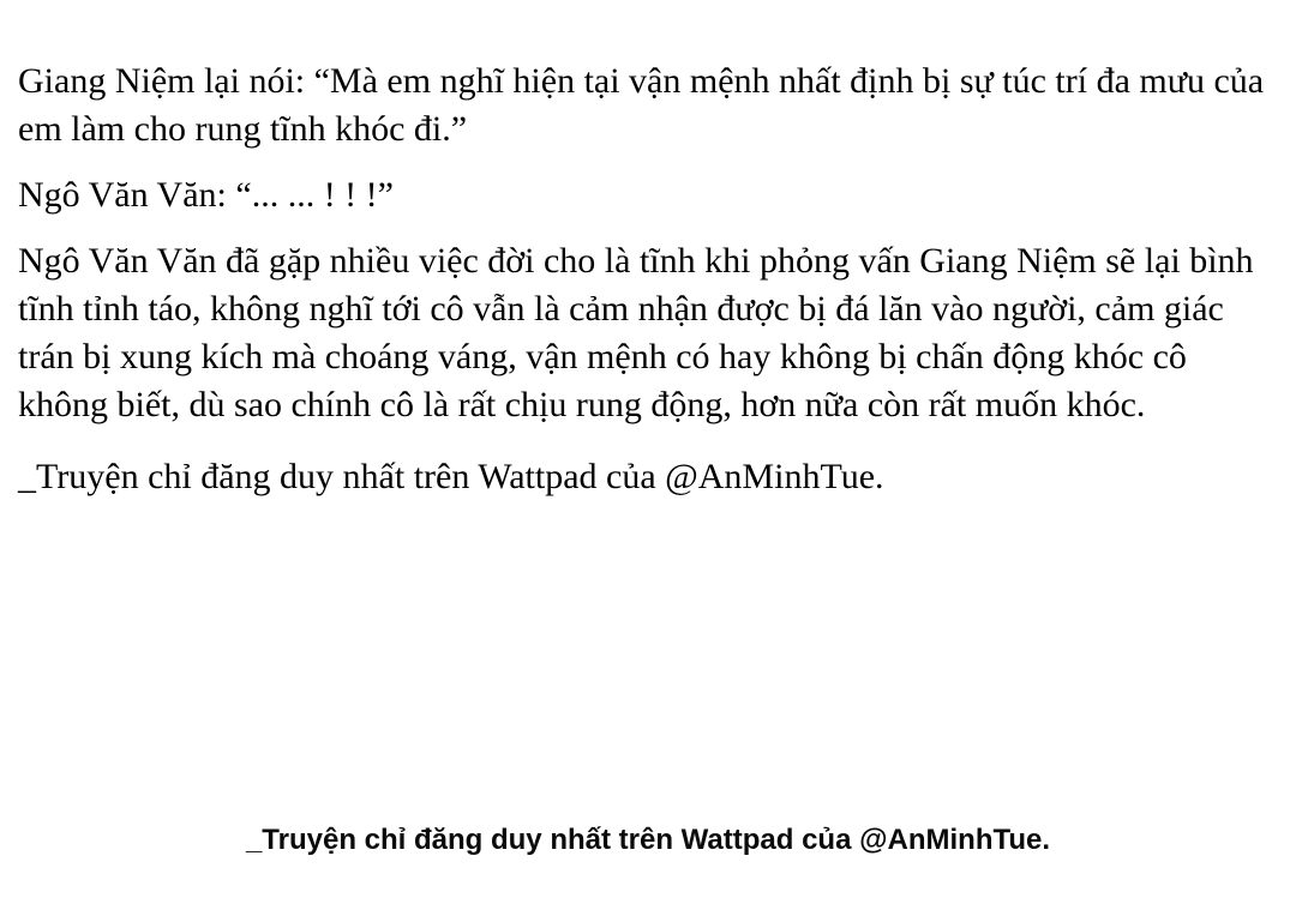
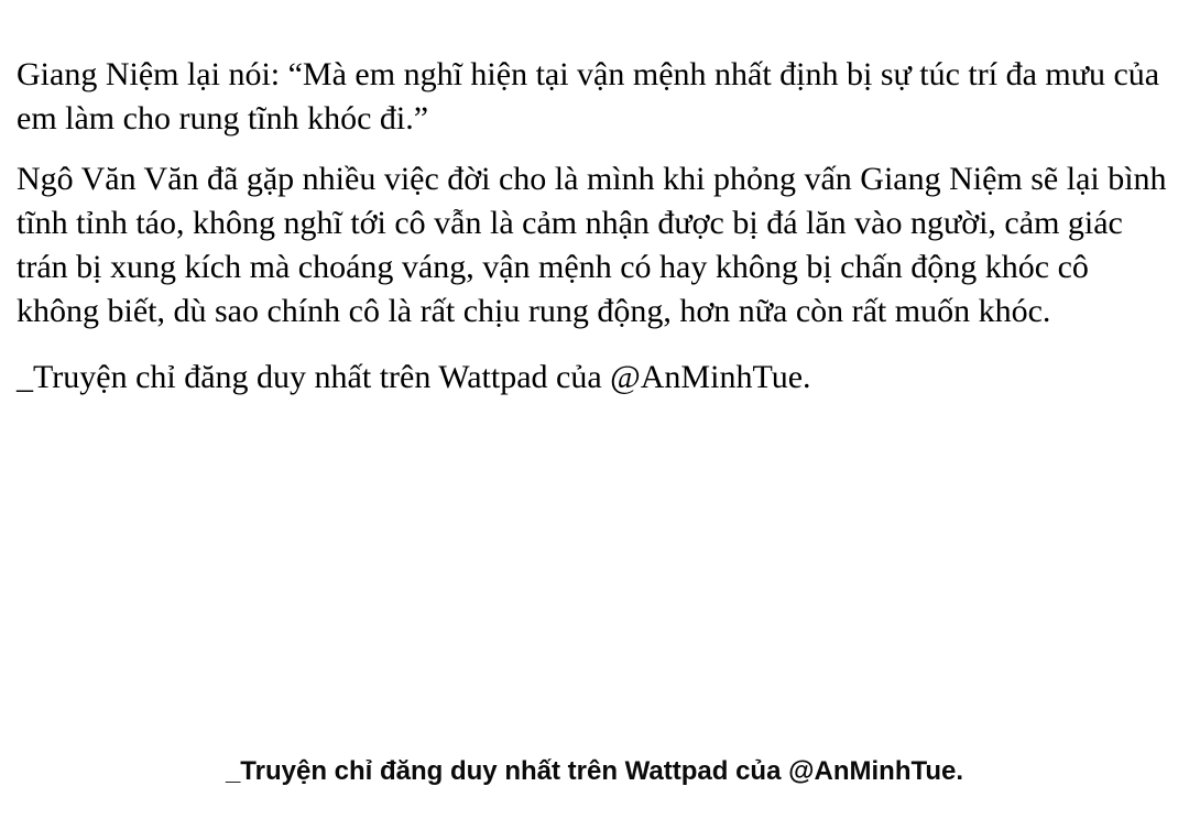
  Giang Niệm lại nói: “Mà em nghĩ hiện tại vận mệnh nhất định bị sự túc trí đa mưu của em làm cho rung tĩnh khóc đi.”
- Ngô Văn Văn: “... ... ! ! !”
- Ngô Văn Văn đã gặp nhiều việc đời cho là tĩnh khi phỏng vấn Giang Niệm sẽ lại bình tĩnh tỉnh táo, không nghĩ tới cô vẫn là cảm nhận được bị đá lăn vào người, cảm giác trán bị xung kích mà choáng váng, vận mệnh có hay không bị chấn động khóc cô không biết, dù sao chính cô là rất chịu rung động, hơn nữa còn rất muốn khóc.
+ Ngô Văn Văn đã gặp nhiều việc đời cho là mình khi phỏng vấn Giang Niệm sẽ lại bình tĩnh tỉnh táo, không nghĩ tới cô vẫn là cảm nhận được bị đá lăn vào người, cảm giác trán bị xung kích mà choáng váng, vận mệnh có hay không bị chấn động khóc cô không biết, dù sao chính cô là rất chịu rung động, hơn nữa còn rất muốn khóc.
  _Truyện chỉ đăng duy nhất trên Wattpad của @AnMinhTue.
  _Truyện chỉ đăng duy nhất trên Wattpad của @AnMinhTue.
